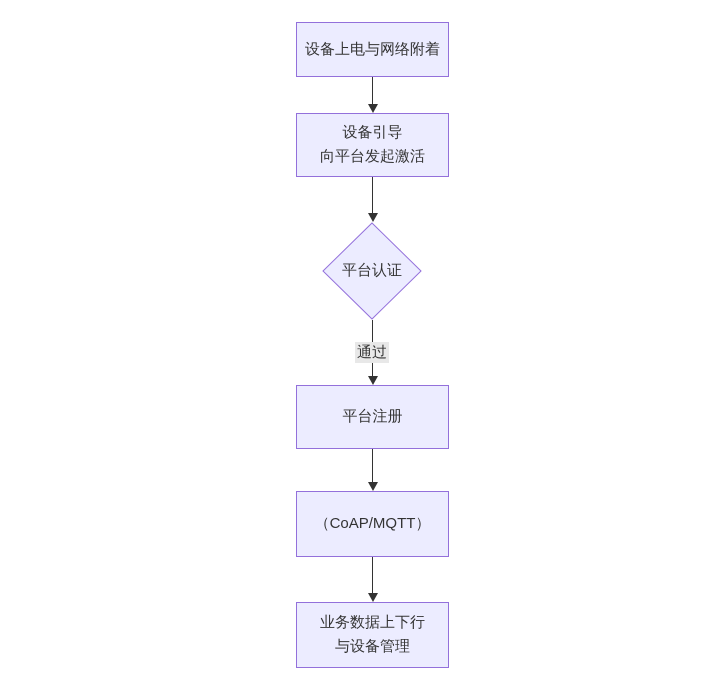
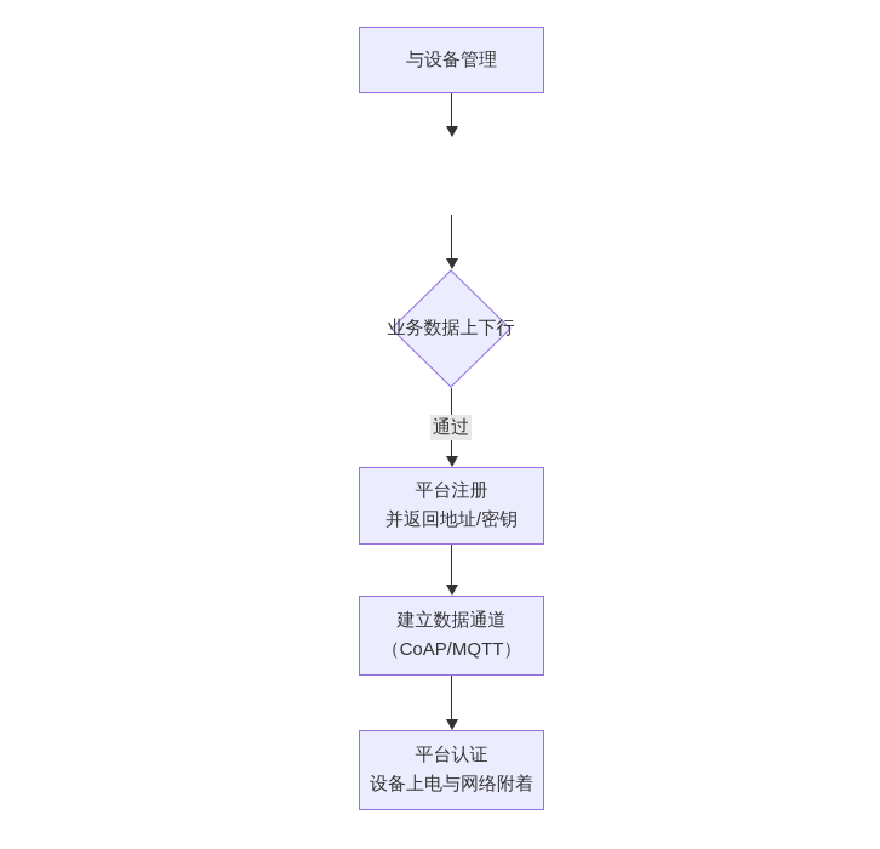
- 设备上电与网络附着
+ 与设备管理
- 设备引导
- 向平台发起激活
- 平台认证
+ 业务数据上下行
  通过
  平台注册
+ 并返回地址/密钥
+ 建立数据通道
  （CoAP/MQTT）
- 业务数据上下行
+ 平台认证
- 与设备管理
+ 设备上电与网络附着
